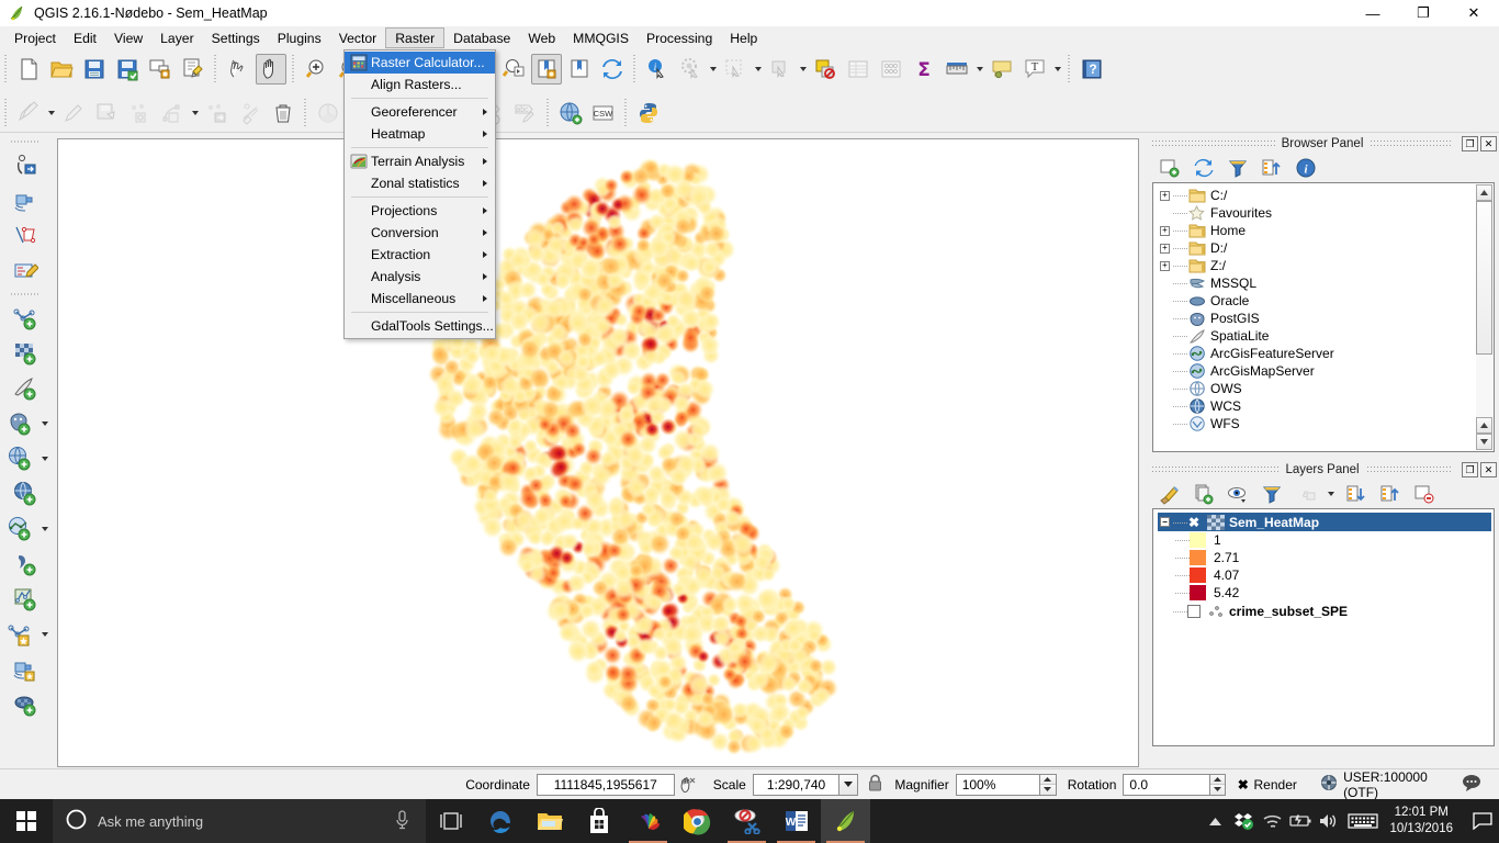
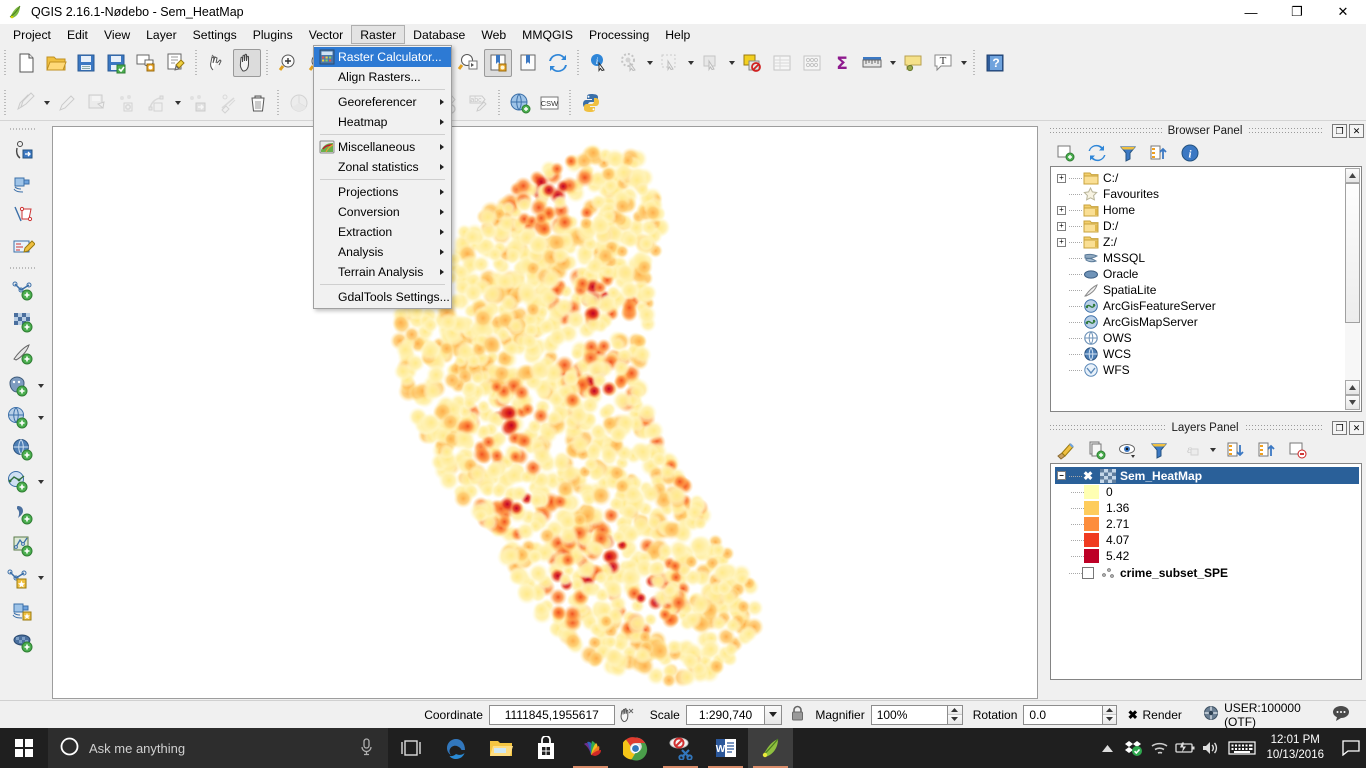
  QGIS 2.16.1-Nødebo - Sem_HeatMap
  —
  ❐
  ✕
  Project
  Edit
  View
  Layer
  Settings
  Plugins
  Vector
  Raster
  Database
  Web
  MMQGIS
  Processing
  Help
  i
  Σ
  T
  ?
  CSW
  Browser Panel
  ❐
  ✕
  i
  +
  C:/
  Favourites
  +
  Home
  +
  D:/
  +
  Z:/
  MSSQL
  Oracle
- PostGIS
  SpatiaLite
  ArcGisFeatureServer
  ArcGisMapServer
  OWS
  WCS
  WFS
  Layers Panel
  ❐
  ✕
  ε
  −
  ✖
  Sem_HeatMap
- 1
+ 0
+ 1.36
  2.71
  4.07
  5.42
  crime_subset_SPE
  Coordinate
  1111845,1955617
  Scale
  1:290,740
  Magnifier
  100%
  Rotation
  0.0
  ✖
  Render
  USER:100000 (OTF)
  Raster Calculator...
  Align Rasters...
  Georeferencer
  Heatmap
- Terrain Analysis
+ Miscellaneous
  Zonal statistics
  Projections
  Conversion
  Extraction
  Analysis
- Miscellaneous
+ Terrain Analysis
  GdalTools Settings...
  Ask me anything
  W
  12:01 PM
  10/13/2016
